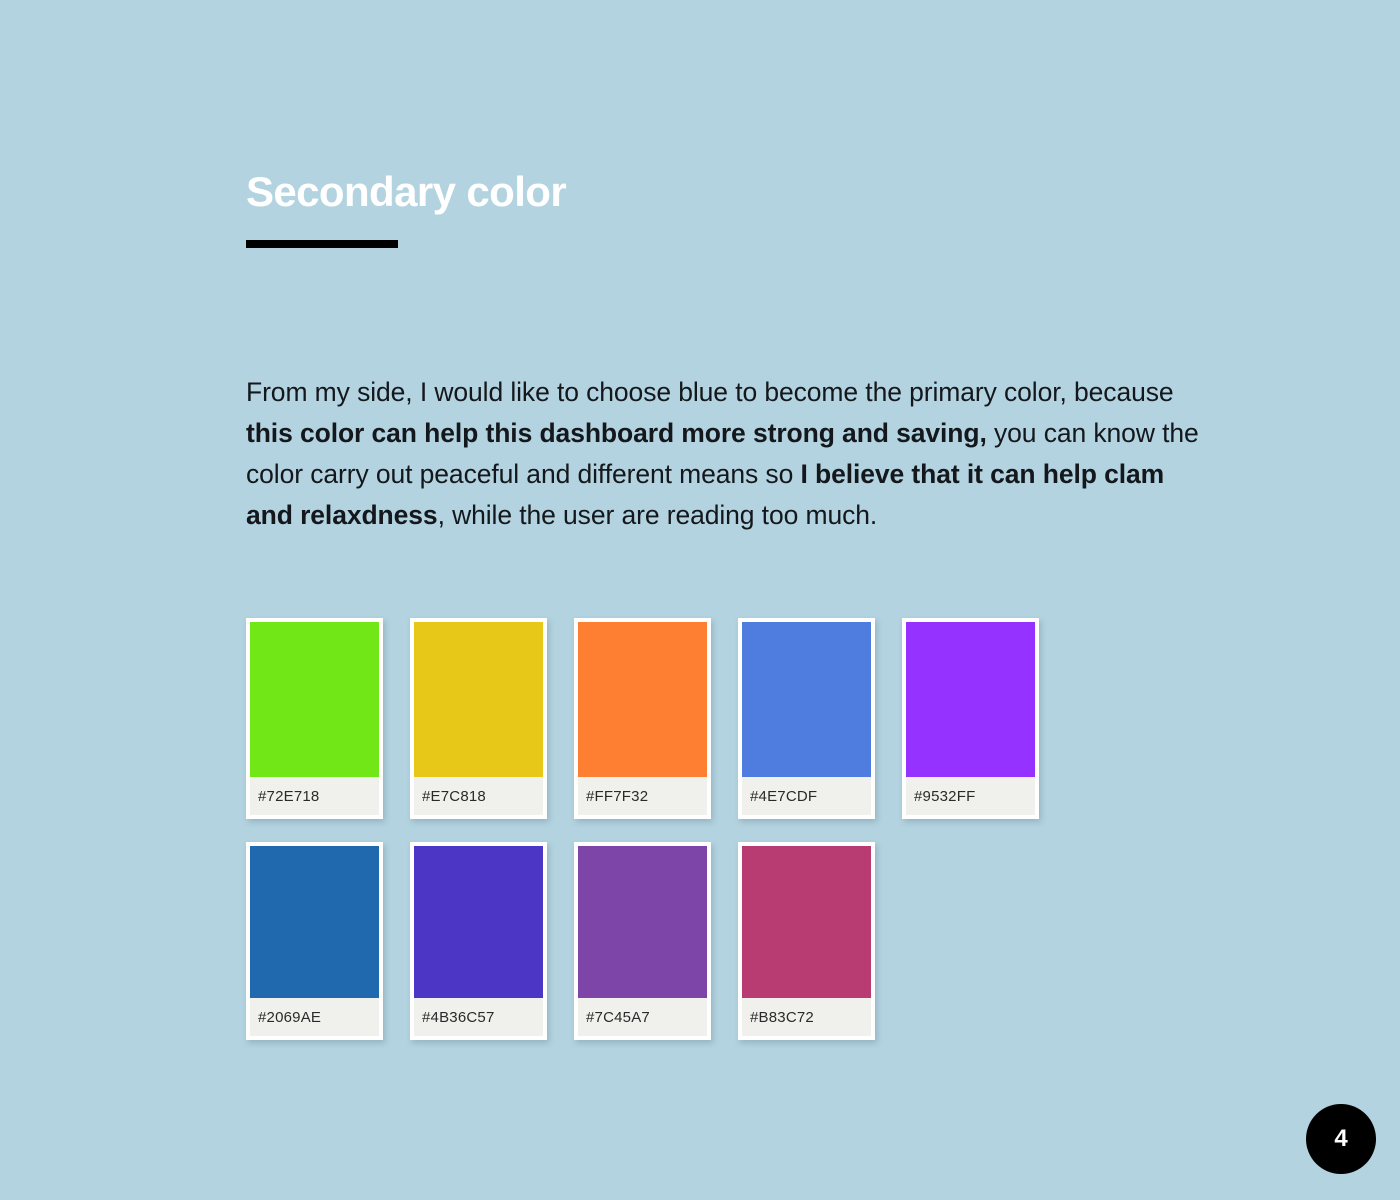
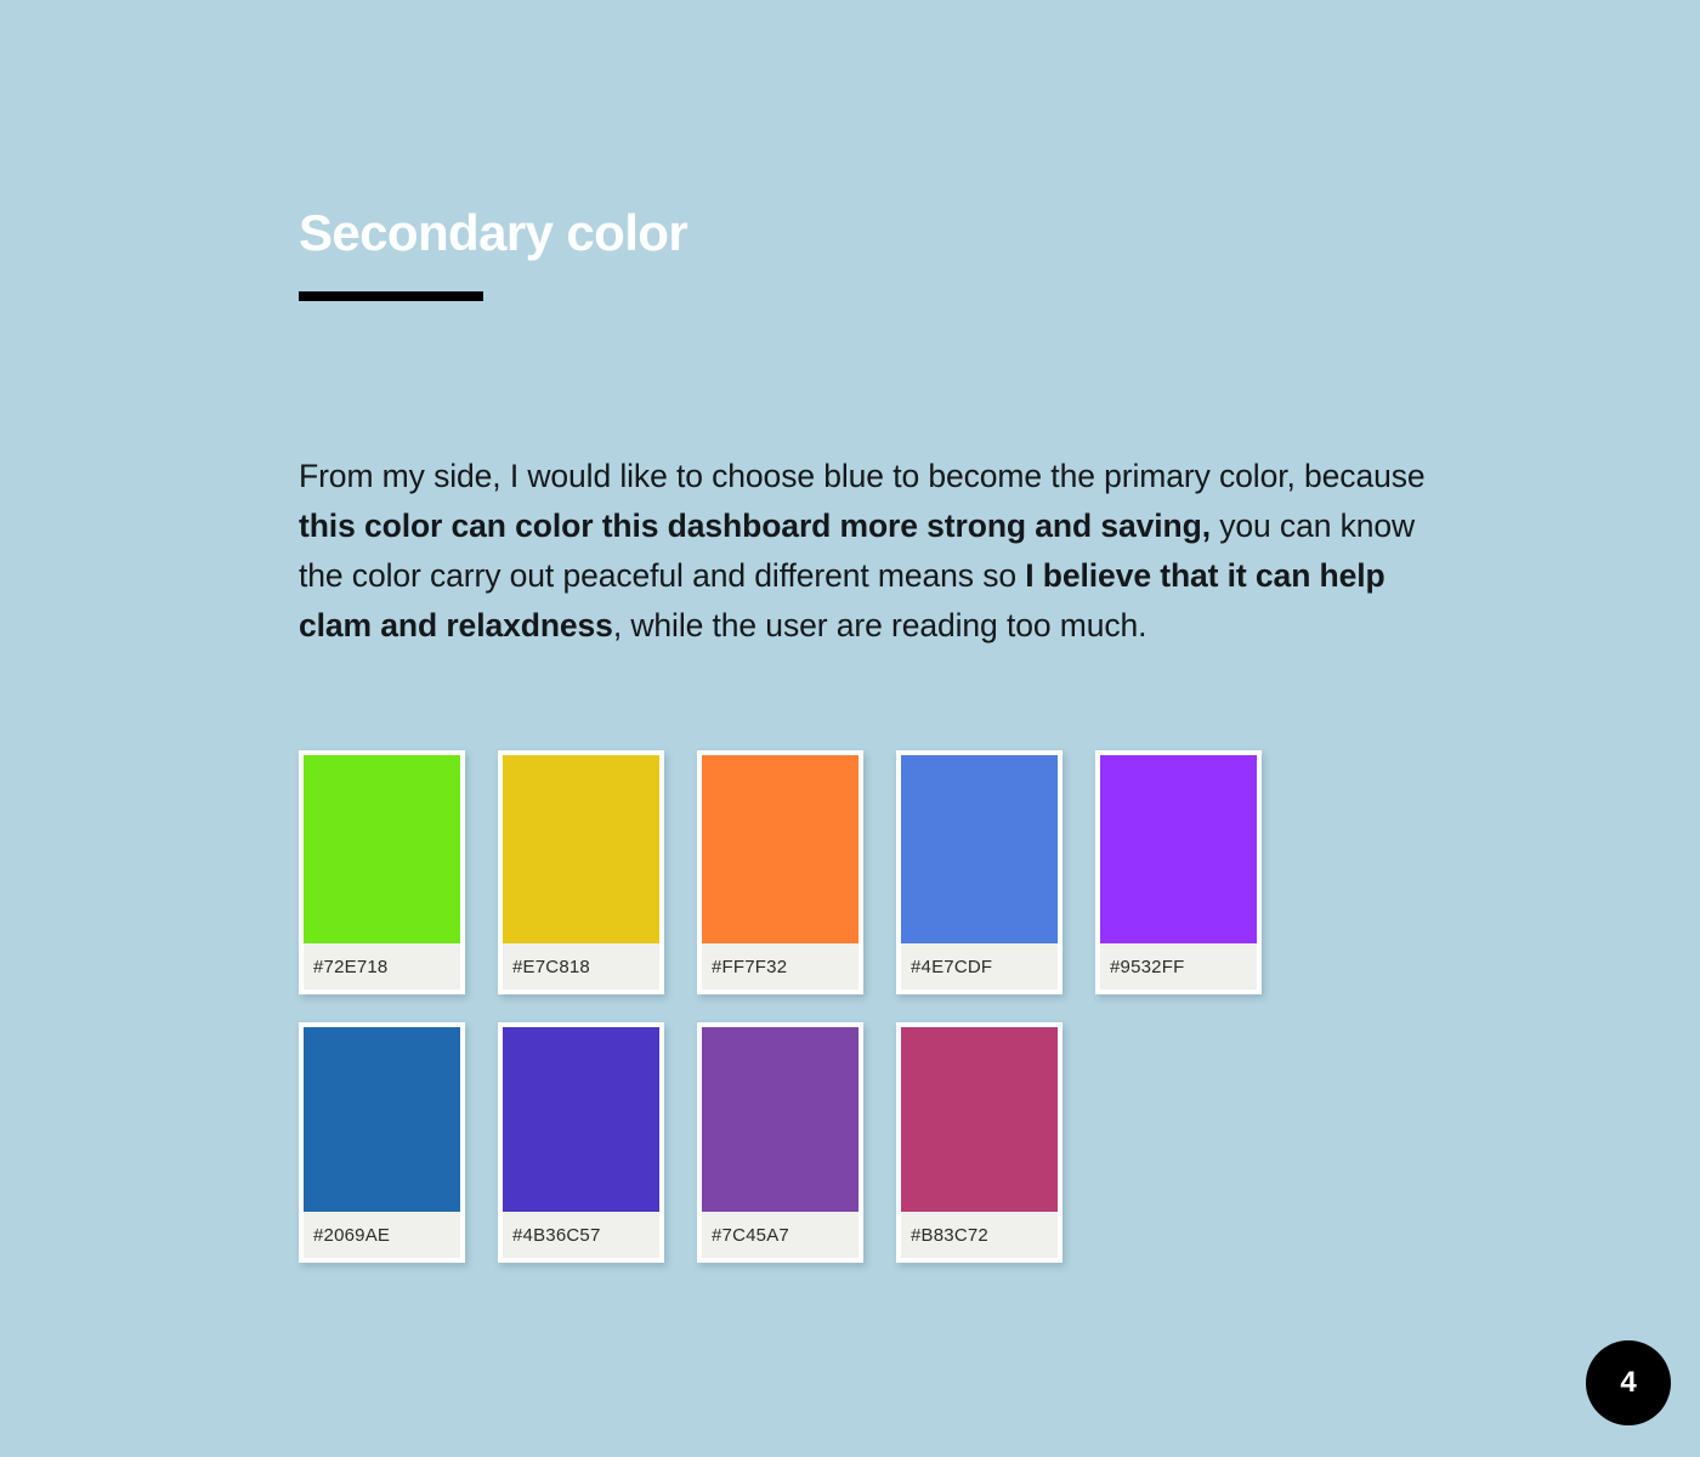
  Secondary color
- From my side, I would like to choose blue to become the primary color, because this color can help this dashboard more strong and saving, you can know the color carry out peaceful and different means so I believe that it can help clam and relaxdness, while the user are reading too much.
+ From my side, I would like to choose blue to become the primary color, because this color can color this dashboard more strong and saving, you can know the color carry out peaceful and different means so I believe that it can help clam and relaxdness, while the user are reading too much.
  #72E718
  #E7C818
  #FF7F32
  #4E7CDF
  #9532FF
  #2069AE
  #4B36C57
  #7C45A7
  #B83C72
  4
